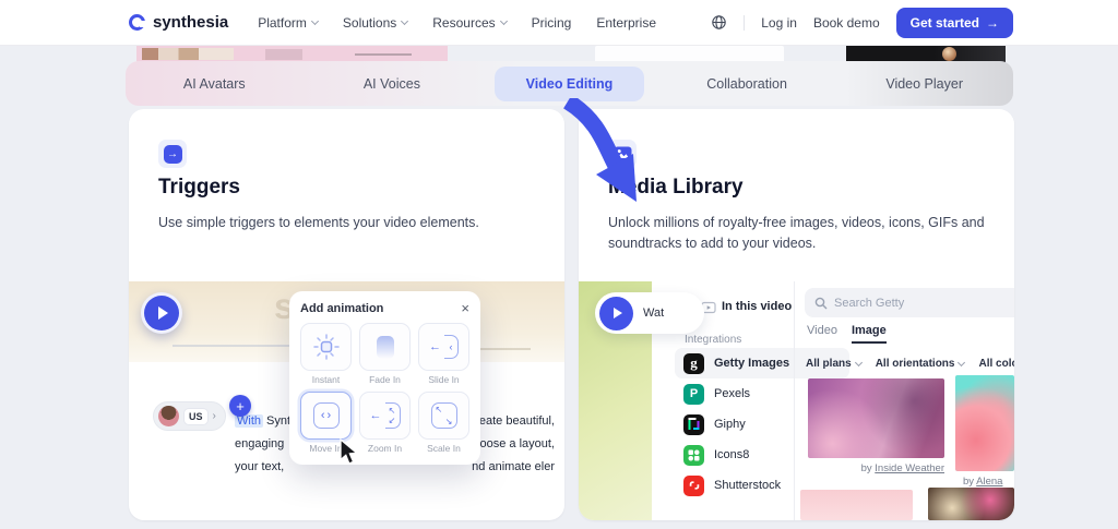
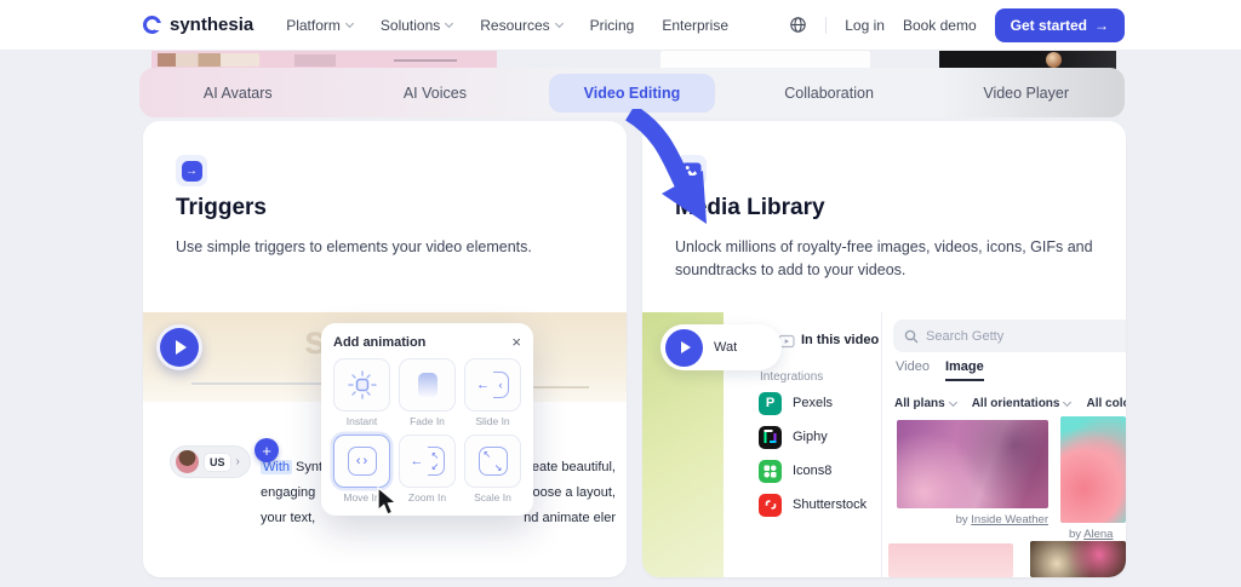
  synthesia
  Platform
  Solutions
  Resources
  Pricing
  Enterprise
  Log in
  Book demo
  Get started
  →
  AI Avatars
  AI Voices
  Video Editing
  Collaboration
  Video Player
  →
  Triggers
  Use simple triggers to elements your video elements.
  US
  ›
  +
  With Syn
  eate beautiful,
  engaging
  oose a layout,
  your text,
  nd animate eler
  Add animation
  ×
  Instant
  Fade In
  ←
  ‹
  Slide In
  ‹
  ›
  Move In
  ←
  ↖
  ↙
  Zoom In
  ↖
  ↘
  Scale In
  dia Library
  Unlock millions of royalty-free images, videos, icons, GIFs and soundtracks to add to your videos.
  Wat
  In this video
  Integrations
- g
- Getty Images
  P
  Pexels
  Giphy
  Icons8
  Shutterstock
  Search Getty
  Video
  Image
  All plans
  All orientations
  by Inside Weather
  by Alena
